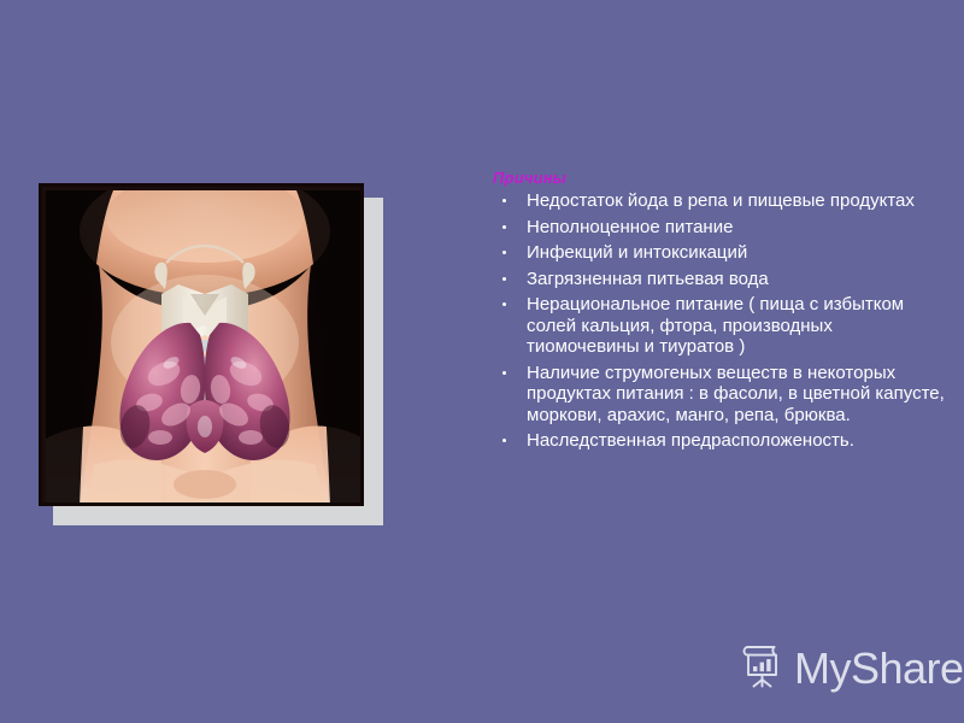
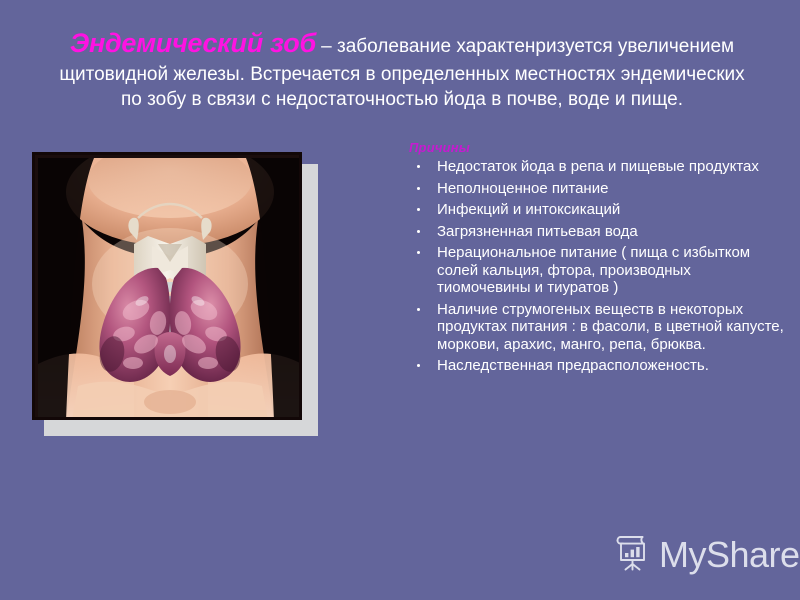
+ Эндемический зоб – заболевание характенризуется увеличением щитовидной железы. Встречается в определенных местностях эндемических по зобу в связи с недостаточностью йода в почве, воде и пище.
  Причины
  Недостаток йода в репа и пищевые продуктах
  Неполноценное питание
  Инфекций и интоксикаций
  Загрязненная питьевая вода
  Нерациональное питание ( пища с избытком солей кальция, фтора, производных тиомочевины и тиуратов )
  Наличие струмогеных веществ в некоторых продуктах питания : в фасоли, в цветной капусте, моркови, арахис, манго, репа, брюква.
  Наследственная предрасположеность.
  MyShare
